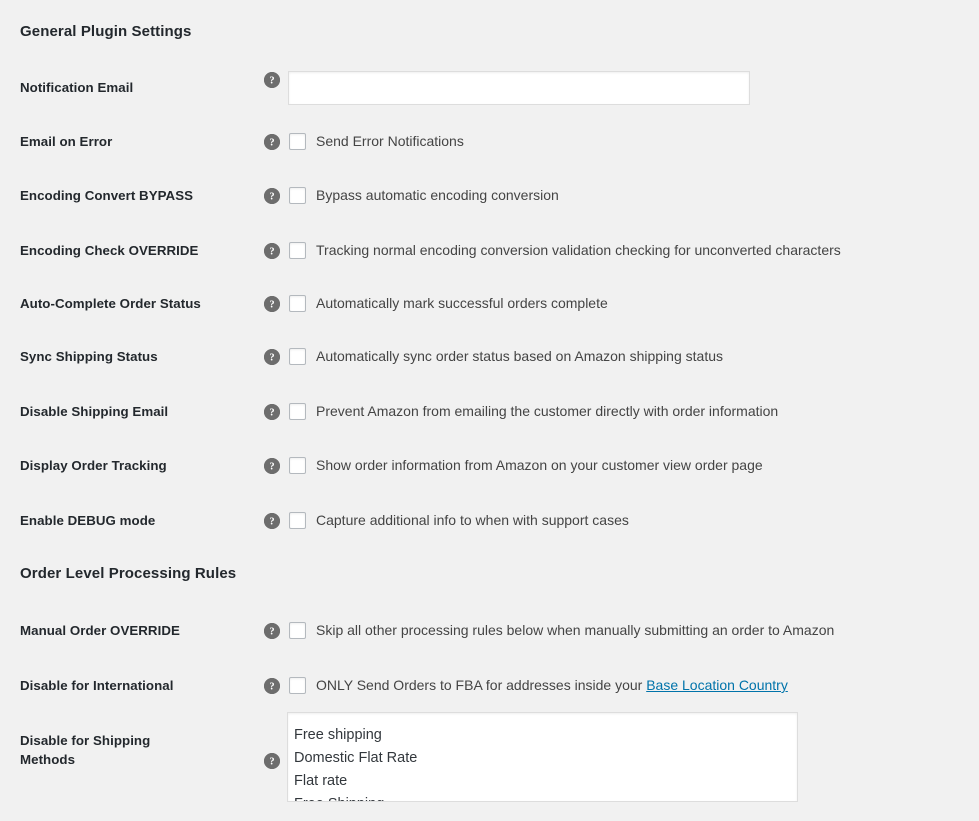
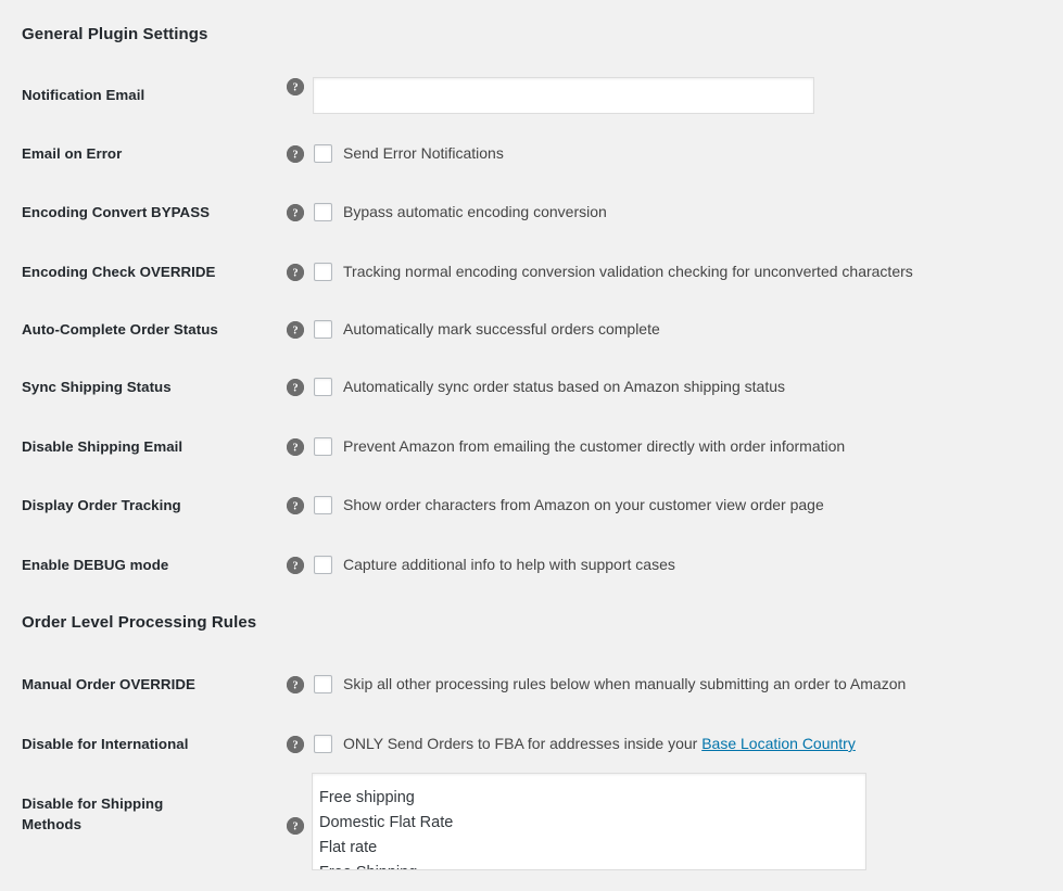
  General Plugin Settings
  Notification Email
  ?
  Email on Error
  ?
  Send Error Notifications
  Encoding Convert BYPASS
  ?
  Bypass automatic encoding conversion
  Encoding Check OVERRIDE
  ?
  Tracking normal encoding conversion validation checking for unconverted characters
  Auto-Complete Order Status
  ?
  Automatically mark successful orders complete
  Sync Shipping Status
  ?
  Automatically sync order status based on Amazon shipping status
  Disable Shipping Email
  ?
  Prevent Amazon from emailing the customer directly with order information
  Display Order Tracking
  ?
- Show order information from Amazon on your customer view order page
+ Show order characters from Amazon on your customer view order page
  Enable DEBUG mode
  ?
- Capture additional info to when with support cases
+ Capture additional info to help with support cases
  Order Level Processing Rules
  Manual Order OVERRIDE
  ?
  Skip all other processing rules below when manually submitting an order to Amazon
  Disable for International
  ?
  ONLY Send Orders to FBA for addresses inside your Base Location Country
  Disable for Shipping
  Methods
  ?
  Free shipping
  Domestic Flat Rate
  Flat rate
